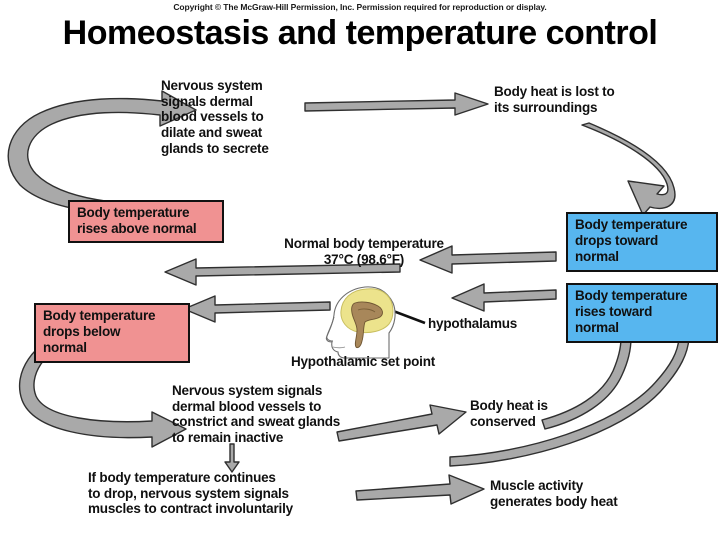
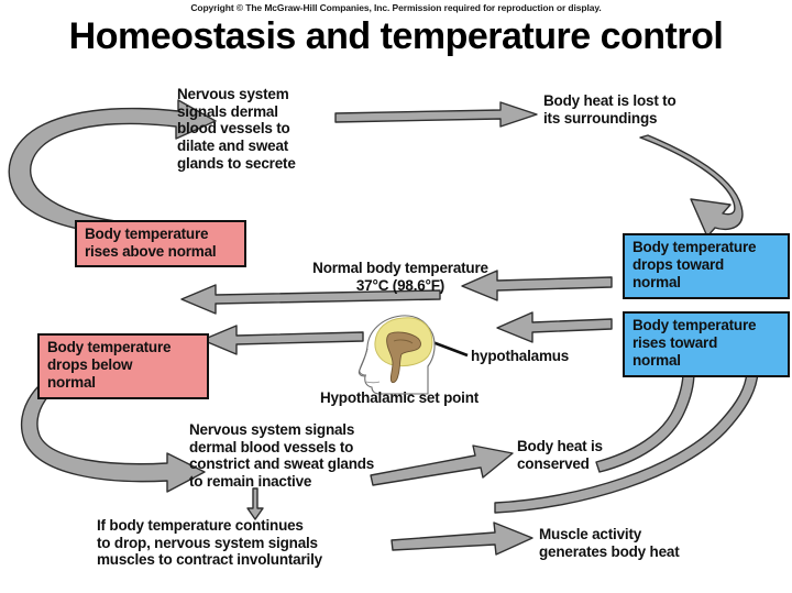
- Copyright © The McGraw-Hill Permission, Inc. Permission required for reproduction or display.
+ Copyright © The McGraw-Hill Companies, Inc. Permission required for reproduction or display.
  Homeostasis and temperature control
  Nervous system
  signals dermal
  blood vessels to
  dilate and sweat
  glands to secrete
  Body heat is lost to
  its surroundings
  Body temperature
  rises above normal
  Body temperature
  drops toward
  normal
  Body temperature
  rises toward
  normal
  Body temperature
  drops below
  normal
  Normal body temperature
  37°C (98.6°F)
  hypothalamus
  Hypothalamic set point
  Nervous system signals
  dermal blood vessels to
  constrict and sweat glands
  to remain inactive
  Body heat is
  conserved
  If body temperature continues
  to drop, nervous system signals
  muscles to contract involuntarily
  Muscle activity
  generates body heat
